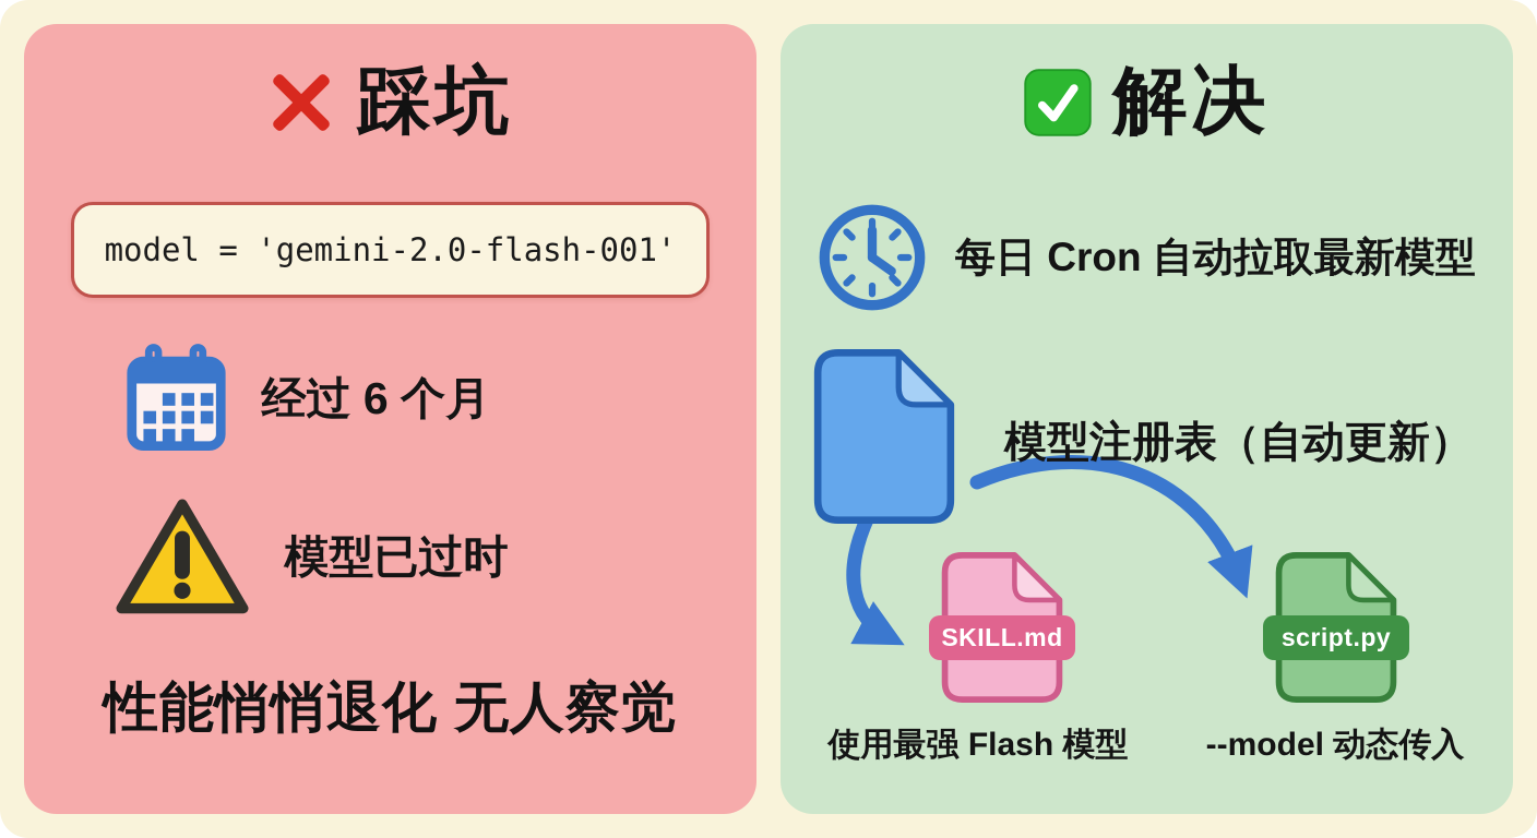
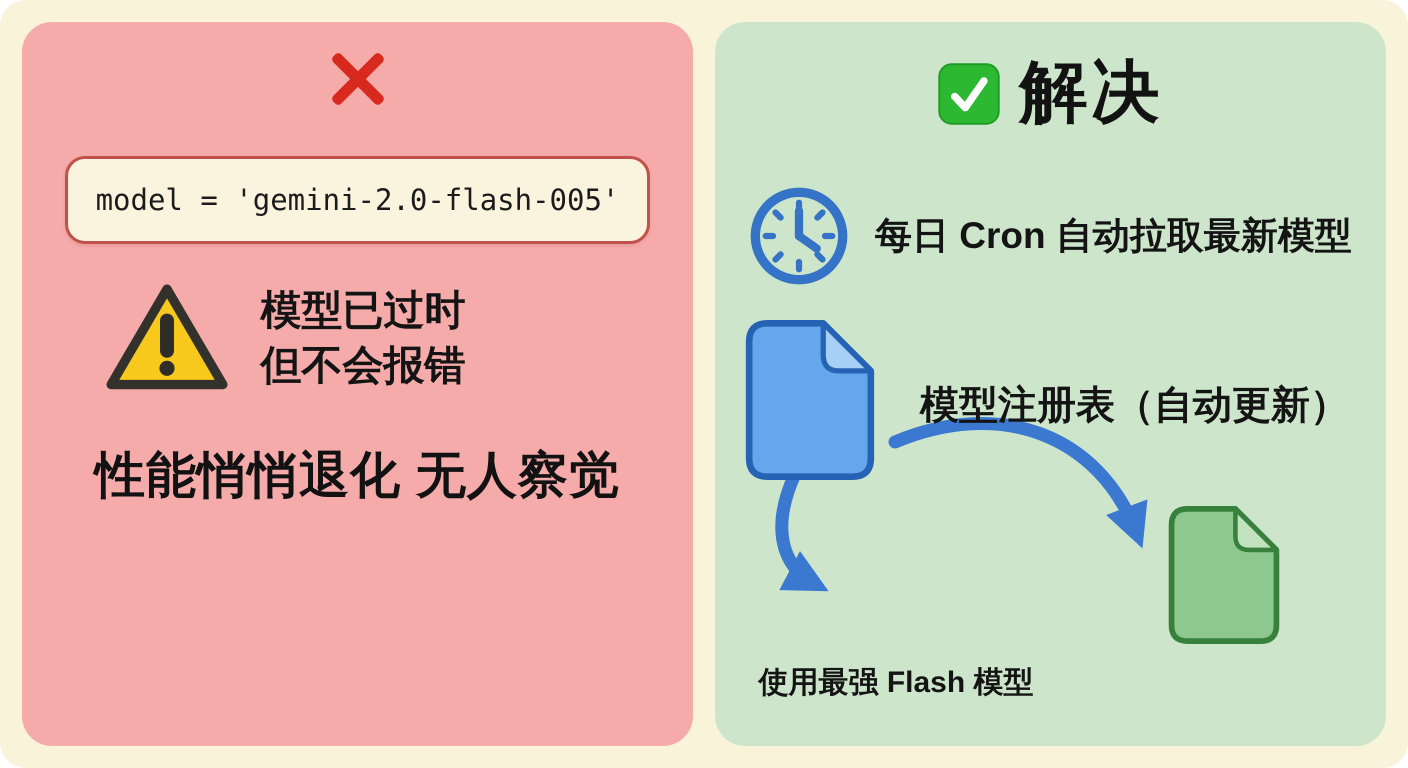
- 踩坑
- model = 'gemini-2.0-flash-001'
+ model = 'gemini-2.0-flash-005'
- 经过 6 个月
  模型已过时
+ 但不会报错
  性能悄悄退化 无人察觉
  解决
  每日 Cron 自动拉取最新模型
  模型注册表（自动更新）
- SKILL.md
- script.py
  使用最强 Flash 模型
- --model 动态传入
